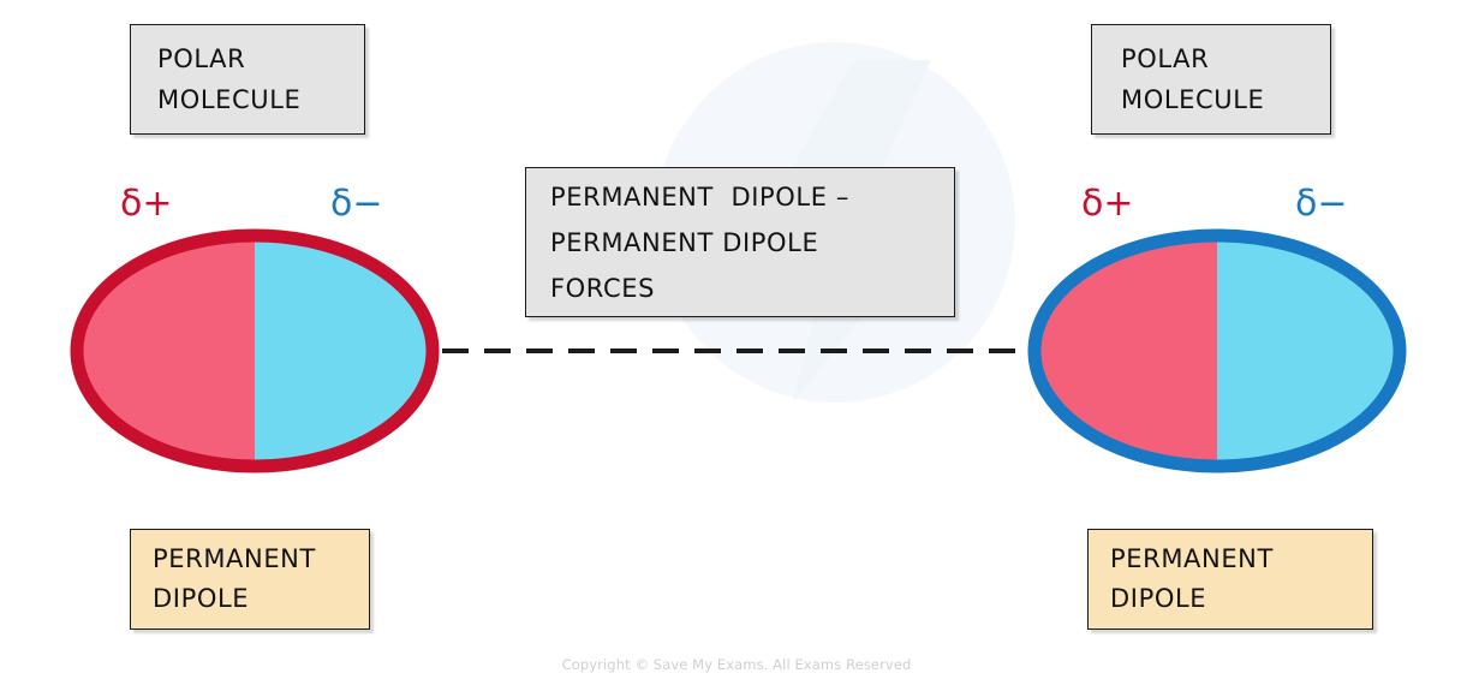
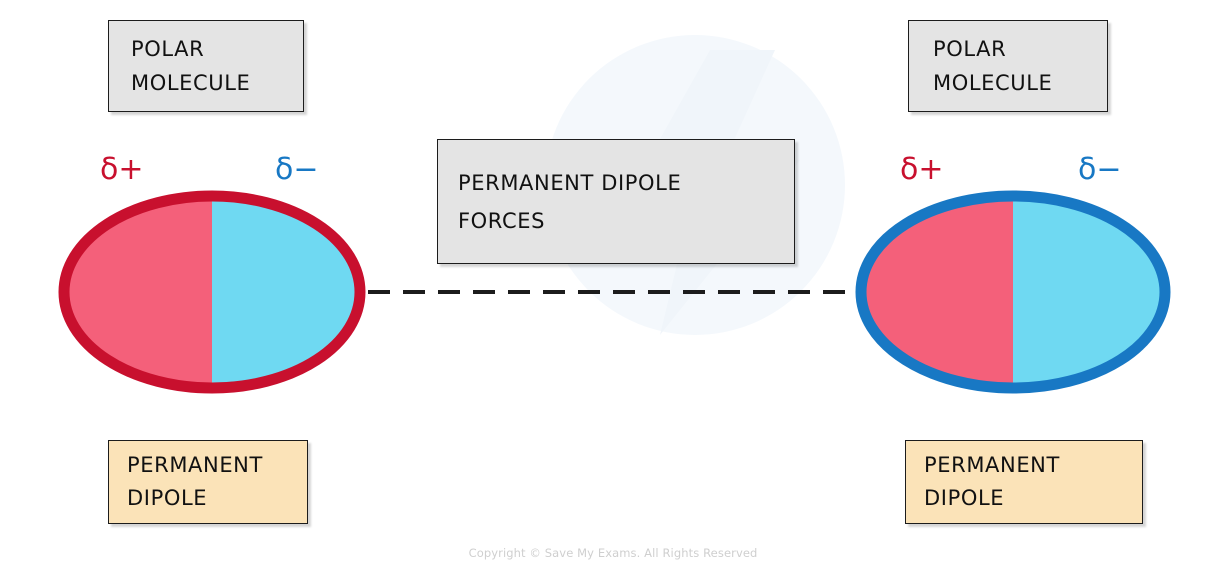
  POLAR
  MOLECULE
  POLAR
  MOLECULE
- PERMANENT DIPOLE –
  PERMANENT DIPOLE
  FORCES
  δ+
  δ−
  δ+
  δ−
  PERMANENT
  DIPOLE
  PERMANENT
  DIPOLE
- Copyright © Save My Exams. All Exams Reserved
+ Copyright © Save My Exams. All Rights Reserved
